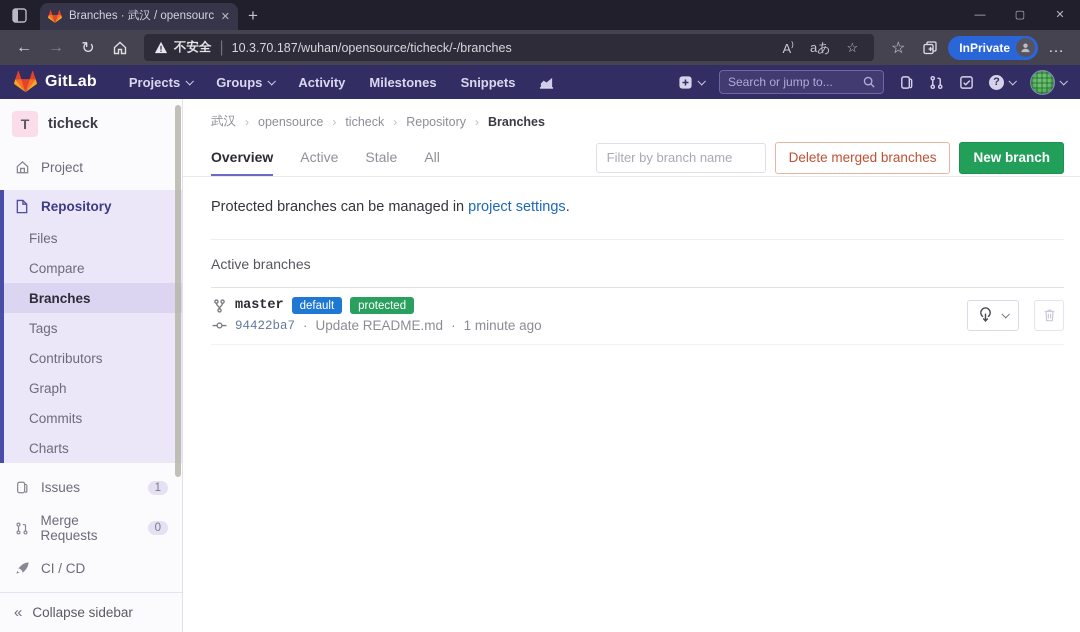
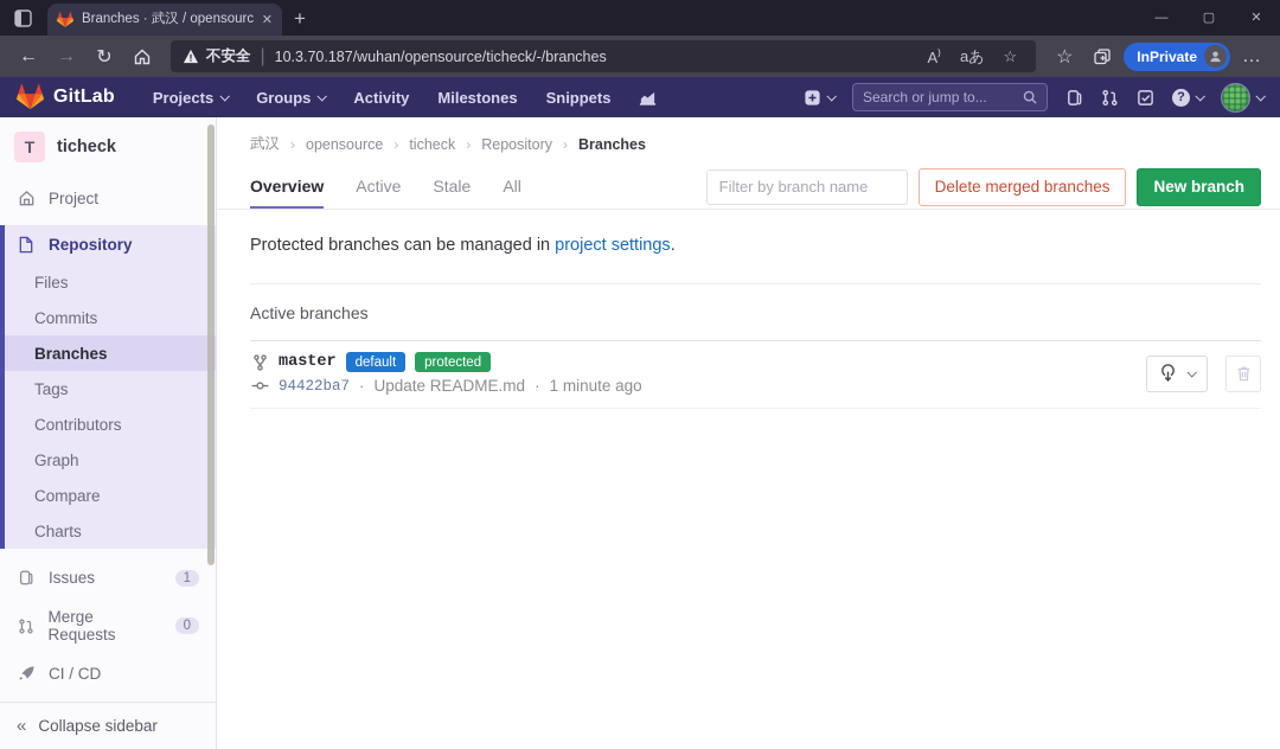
  Branches · 武汉 / opensourc
  ✕
  +
  —
  ▢
  ✕
  ←
  →
  ↻
  不安全
  |
  10.3.70.187/wuhan/opensource/ticheck/-/branches
  A⁾
  aあ
  ☆
  ☆
  InPrivate
  …
  GitLab
  Projects
  Groups
  Activity
  Milestones
  Snippets
  Search or jump to...
  ?
  T
  ticheck
  Project
  Repository
  Files
- Compare
+ Commits
  Branches
  Tags
  Contributors
  Graph
- Commits
+ Compare
  Charts
  Issues
  1
  Merge Requests
  0
  CI / CD
  «
  Collapse sidebar
  武汉
  ›
  opensource
  ›
  ticheck
  ›
  Repository
  ›
  Branches
  Overview
  Active
  Stale
  All
  Filter by branch name
  Delete merged branches
  New branch
  Protected branches can be managed in project settings.
  Active branches
  master
  default
  protected
  94422ba7
  ·
  Update README.md
  ·
  1 minute ago
